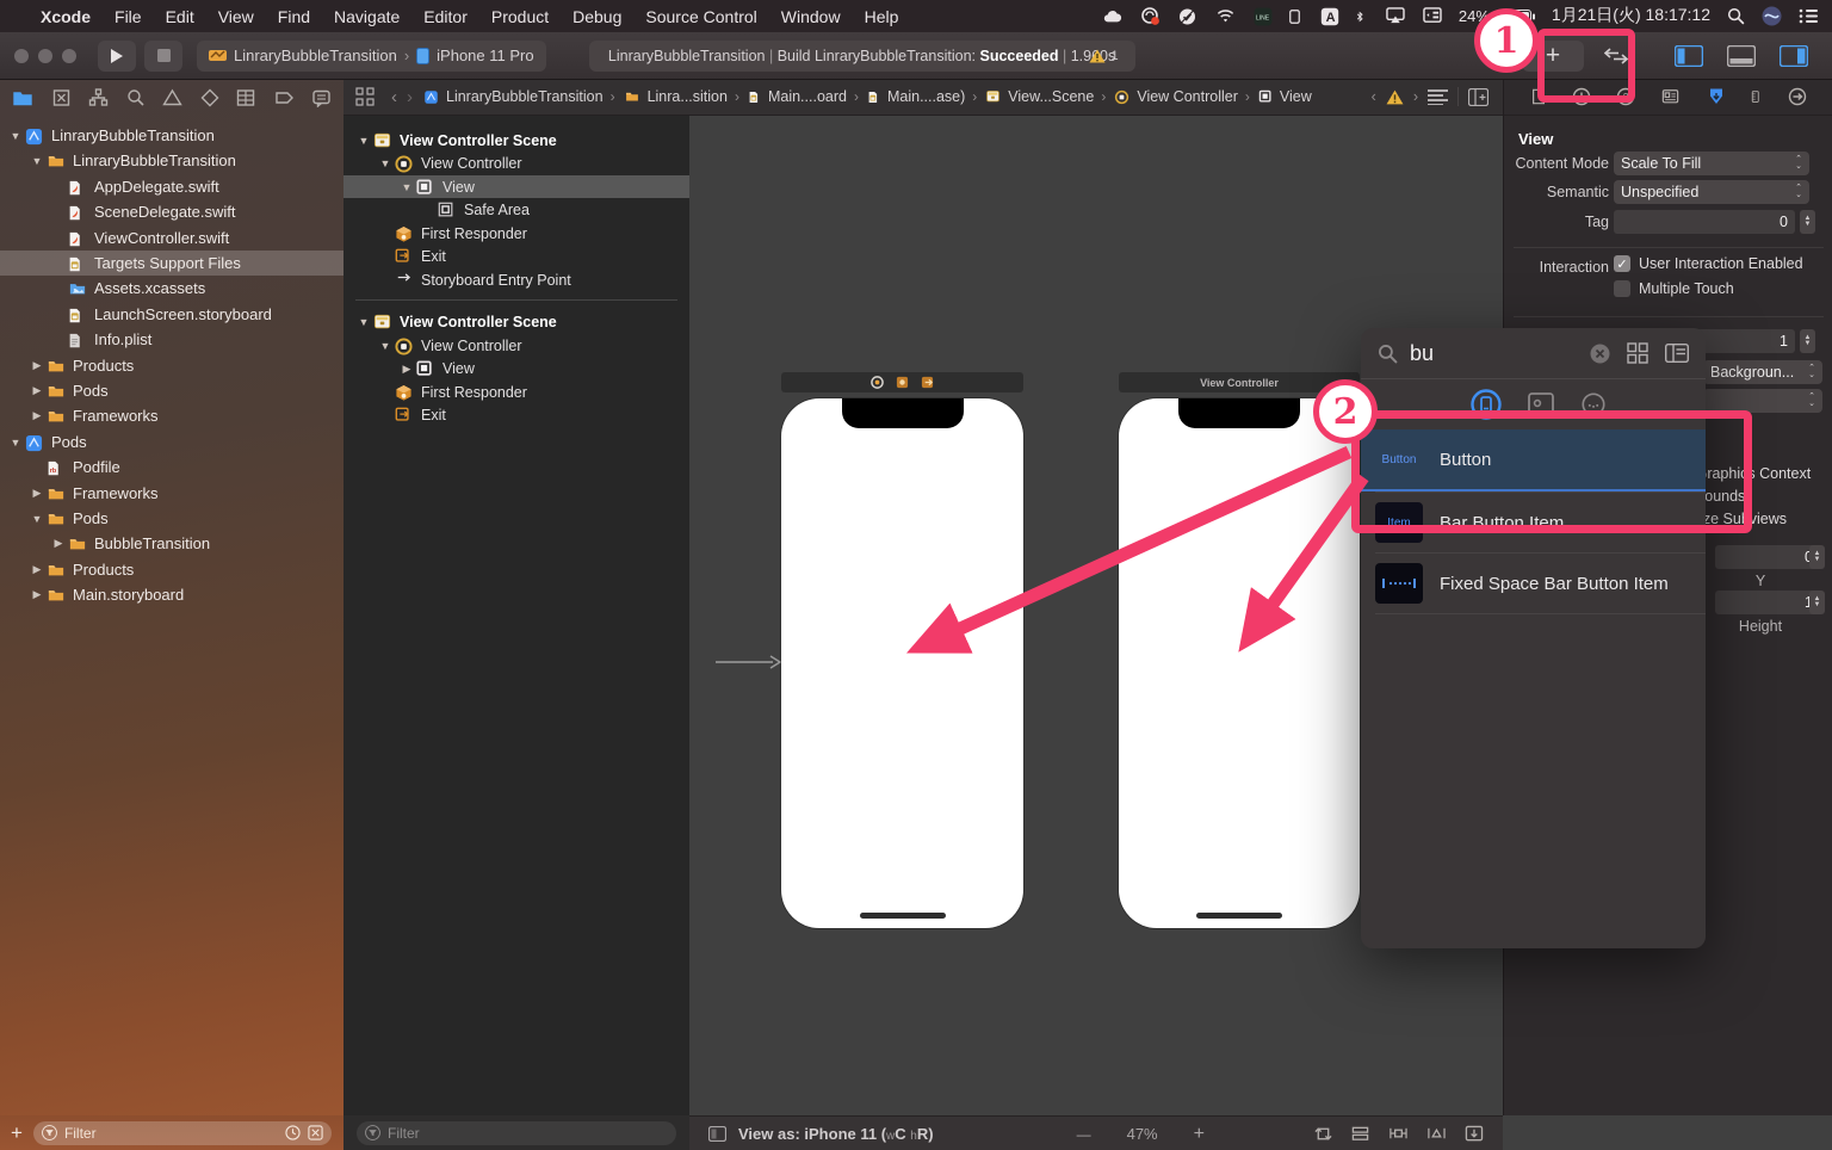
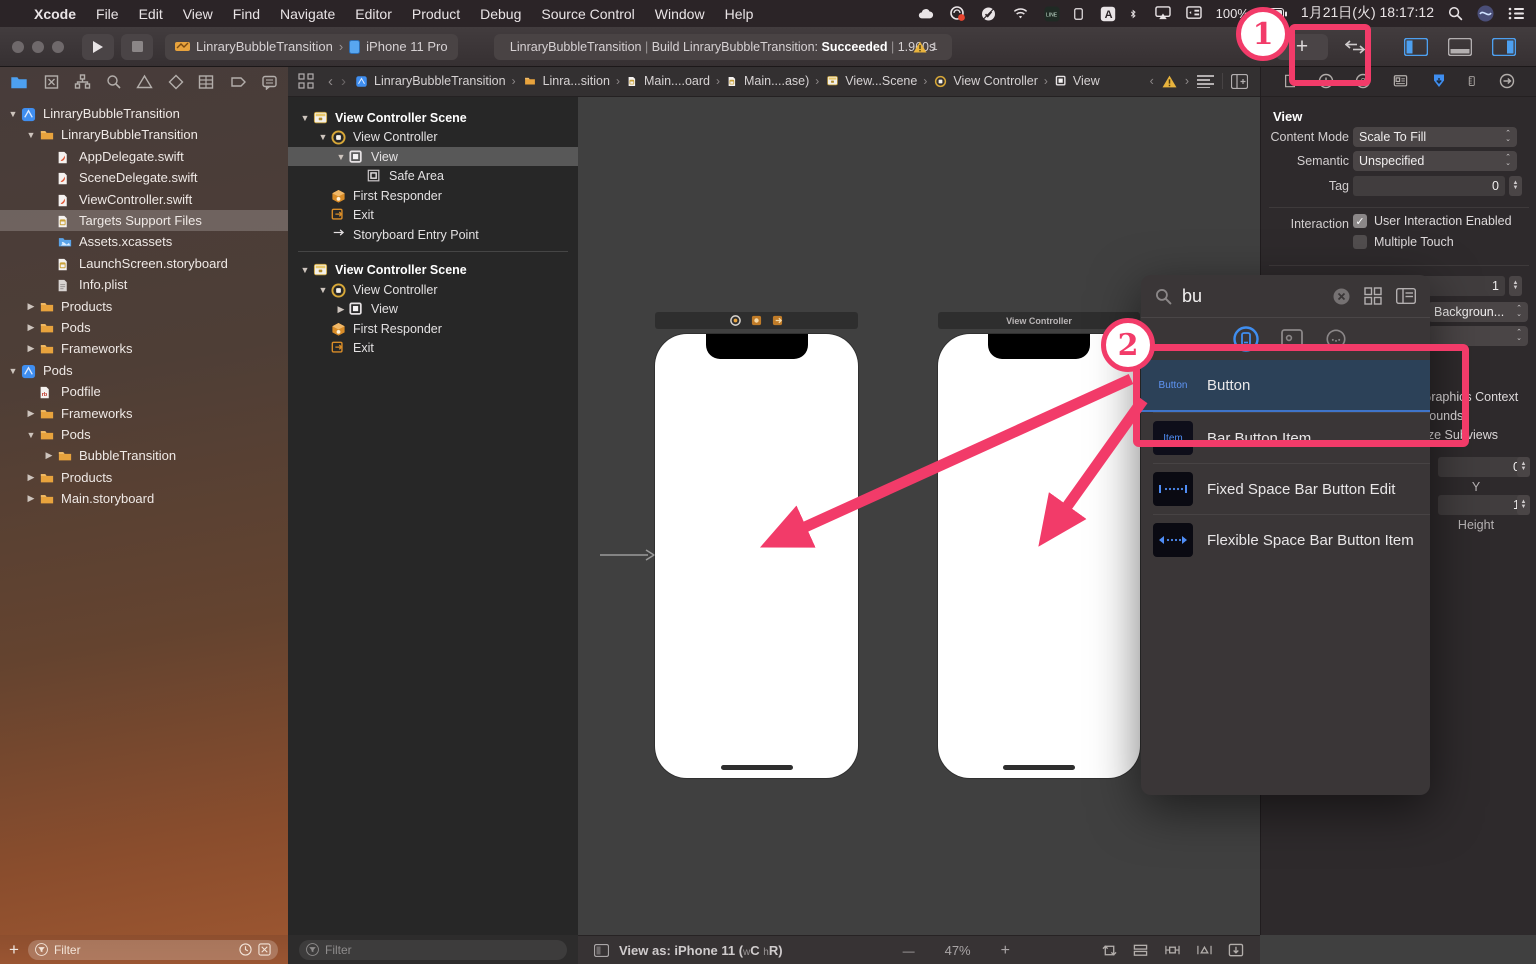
  Xcode
  File
  Edit
  View
  Find
  Navigate
  Editor
  Product
  Debug
  Source Control
  Window
  Help
  A
- 24%
+ 100%
  1月21日(火) 18:17:12
  LinraryBubbleTransition
  ›
  iPhone 11 Pro
  LinraryBubbleTransition | Build LinraryBubbleTransition: Succeeded | 1.90s
  1
  +
  ▼
  LinraryBubbleTransition
  ▼
  LinraryBubbleTransition
  AppDelegate.swift
  SceneDelegate.swift
  ViewController.swift
  Targets Support Files
  Assets.xcassets
  LaunchScreen.storyboard
  Info.plist
  ▶
  Products
  ▶
  Pods
  ▶
  Frameworks
  ▼
  Pods
  Podfile
  ▶
  Frameworks
  ▼
  Pods
  ▶
  BubbleTransition
  ▶
  Products
  ▶
  Main.storyboard
  +
  Filter
  ‹
  ›
  LinraryBubbleTransition
  ›
  Linra...sition
  ›
  Main....oard
  ›
  Main....ase)
  ›
  View...Scene
  ›
  View Controller
  ›
  View
  ‹
  ›
  ▼
  View Controller Scene
  ▼
  View Controller
  ▼
  View
  Safe Area
  First Responder
  Exit
  Storyboard Entry Point
  ▼
  View Controller Scene
  ▼
  View Controller
  ▶
  View
  First Responder
  Exit
  Filter
  View Controller
  View as: iPhone 11 (wC hR)
  —
  47%
  +
  ?
  View
  Content Mode
  Scale To Fill
  Semantic
  Unspecified
  Tag
  0
  Interaction
  ✓
  User Interaction Enabled
  Multiple Touch
  1
  Backgroun...
  Y
  Height
  bu
  Button
  Button
  Item
  Bar Button Item
- Fixed Space Bar Button Item
+ Fixed Space Bar Button Edit
+ Flexible Space Bar Button Item
  1
  2
